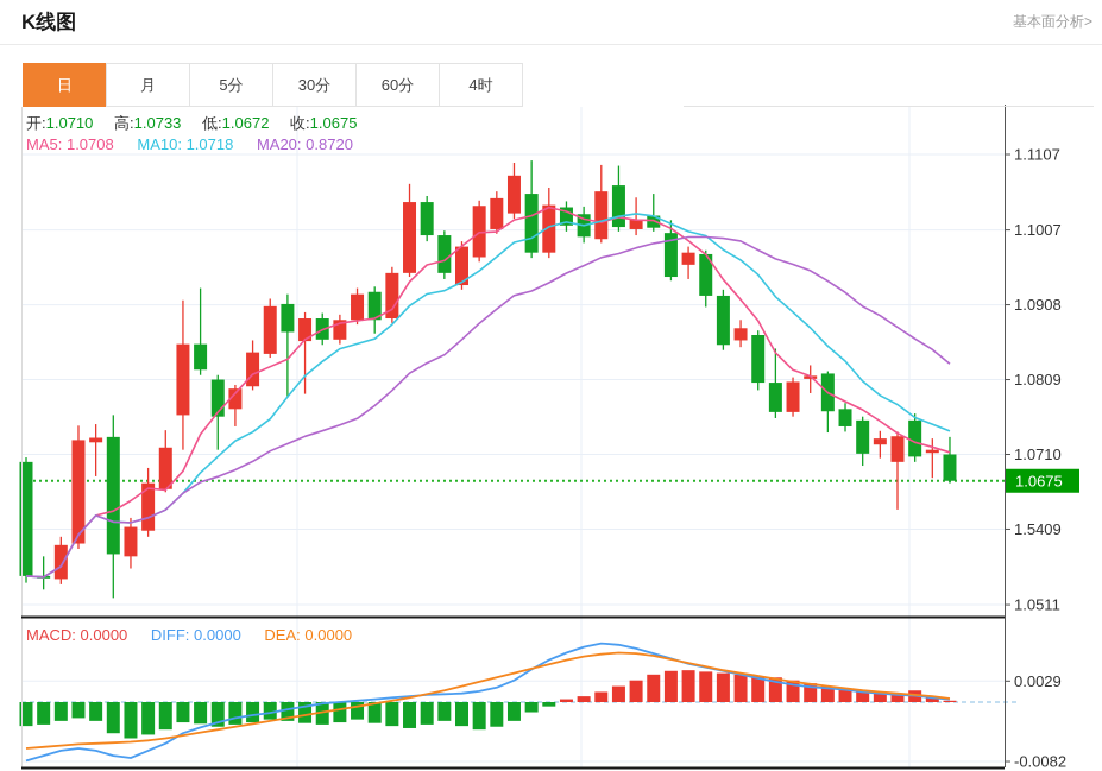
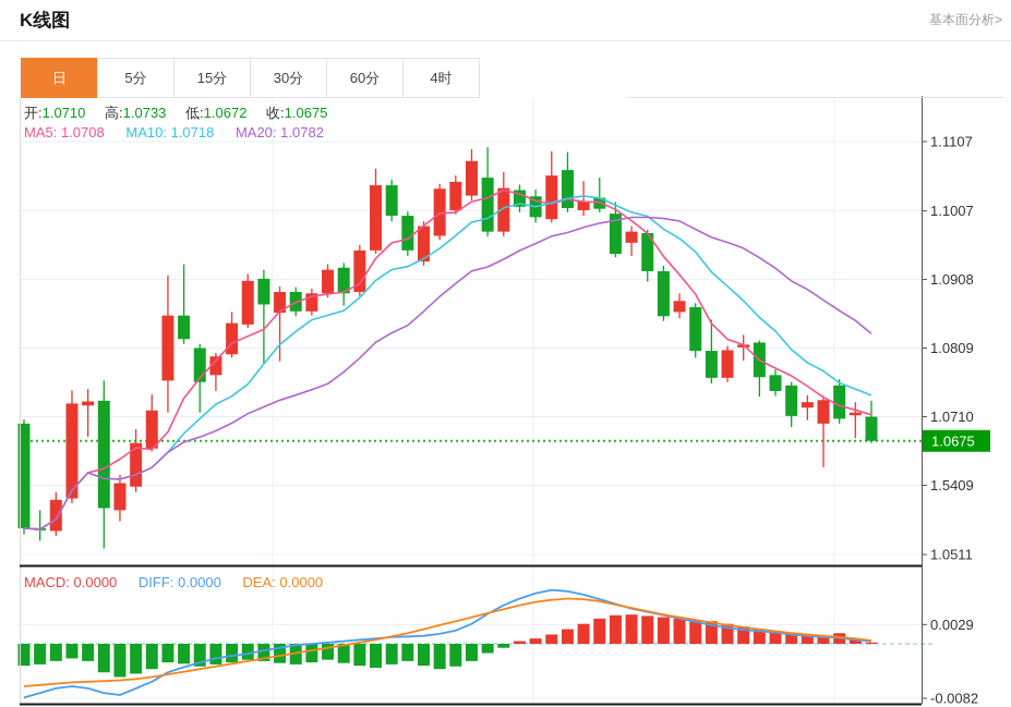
  1.1107
  1.1007
  1.0908
  1.0809
  1.0710
  1.5409
  1.0511
  0.0029
  -0.0082
  1.0675
  K线图
  基本面分析>
  日
- 月
  5分
+ 15分
  30分
  60分
  4时
  开:1.0710 高:1.0733 低:1.0672 收:1.0675
- MA5: 1.0708 MA10: 1.0718 MA20: 0.8720
+ MA5: 1.0708 MA10: 1.0718 MA20: 1.0782
  MACD: 0.0000 DIFF: 0.0000 DEA: 0.0000
